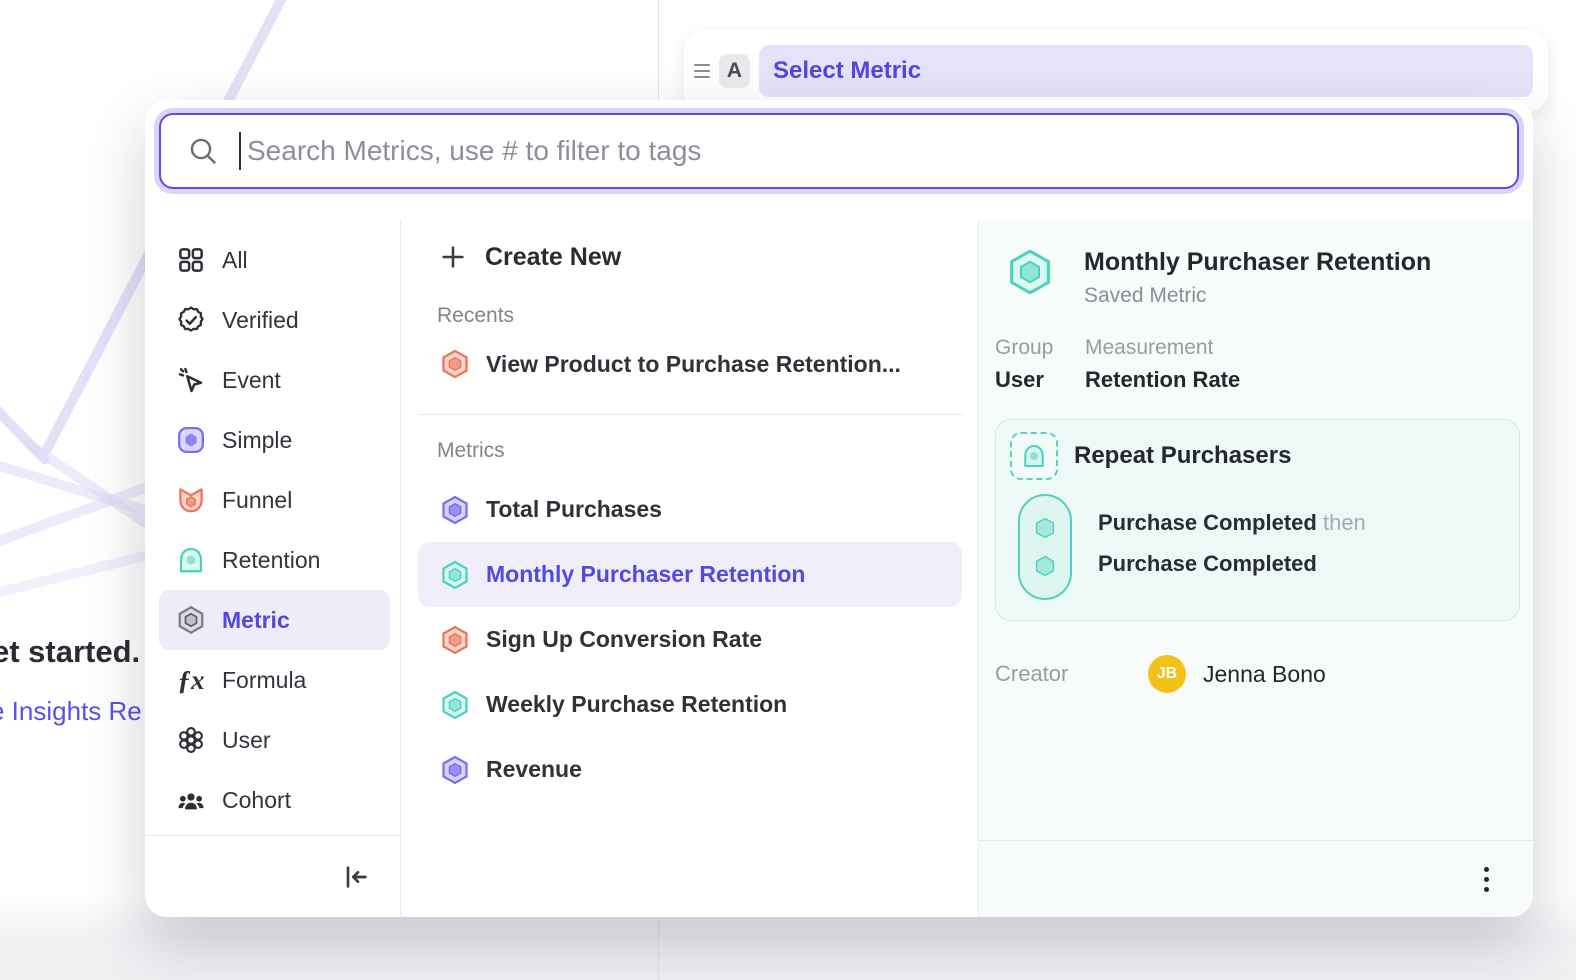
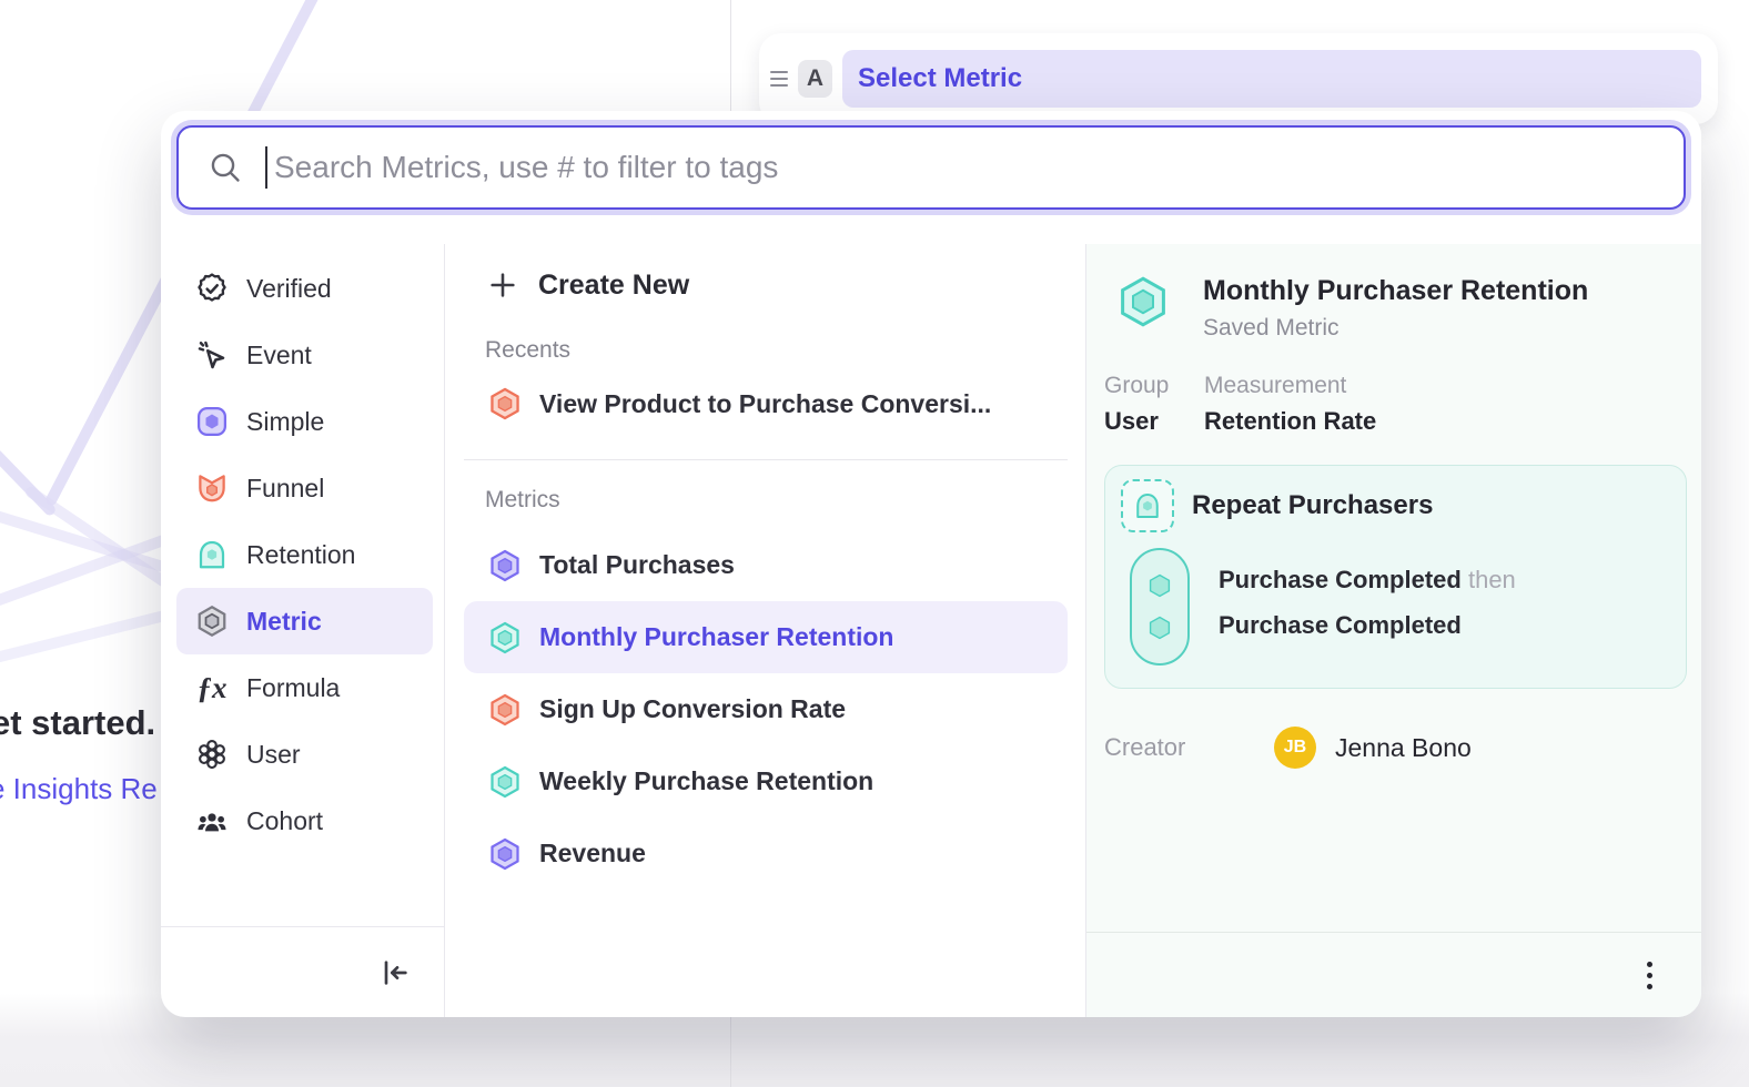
  et started.
  Insights Re
  A
  Select Metric
  Search Metrics, use # to filter to tags
- All
  Verified
  Event
  Simple
  Funnel
  Retention
  Metric
  ƒx
  Formula
  User
  Cohort
  Create New
  Recents
- View Product to Purchase Retention...
+ View Product to Purchase Conversi...
  Metrics
  Total Purchases
  Monthly Purchaser Retention
  Sign Up Conversion Rate
  Weekly Purchase Retention
  Revenue
  Monthly Purchaser Retention
  Saved Metric
  Group
  User
  Measurement
  Retention Rate
  Repeat Purchasers
  Purchase Completed then
  Purchase Completed
  Creator
  JB
  Jenna Bono
